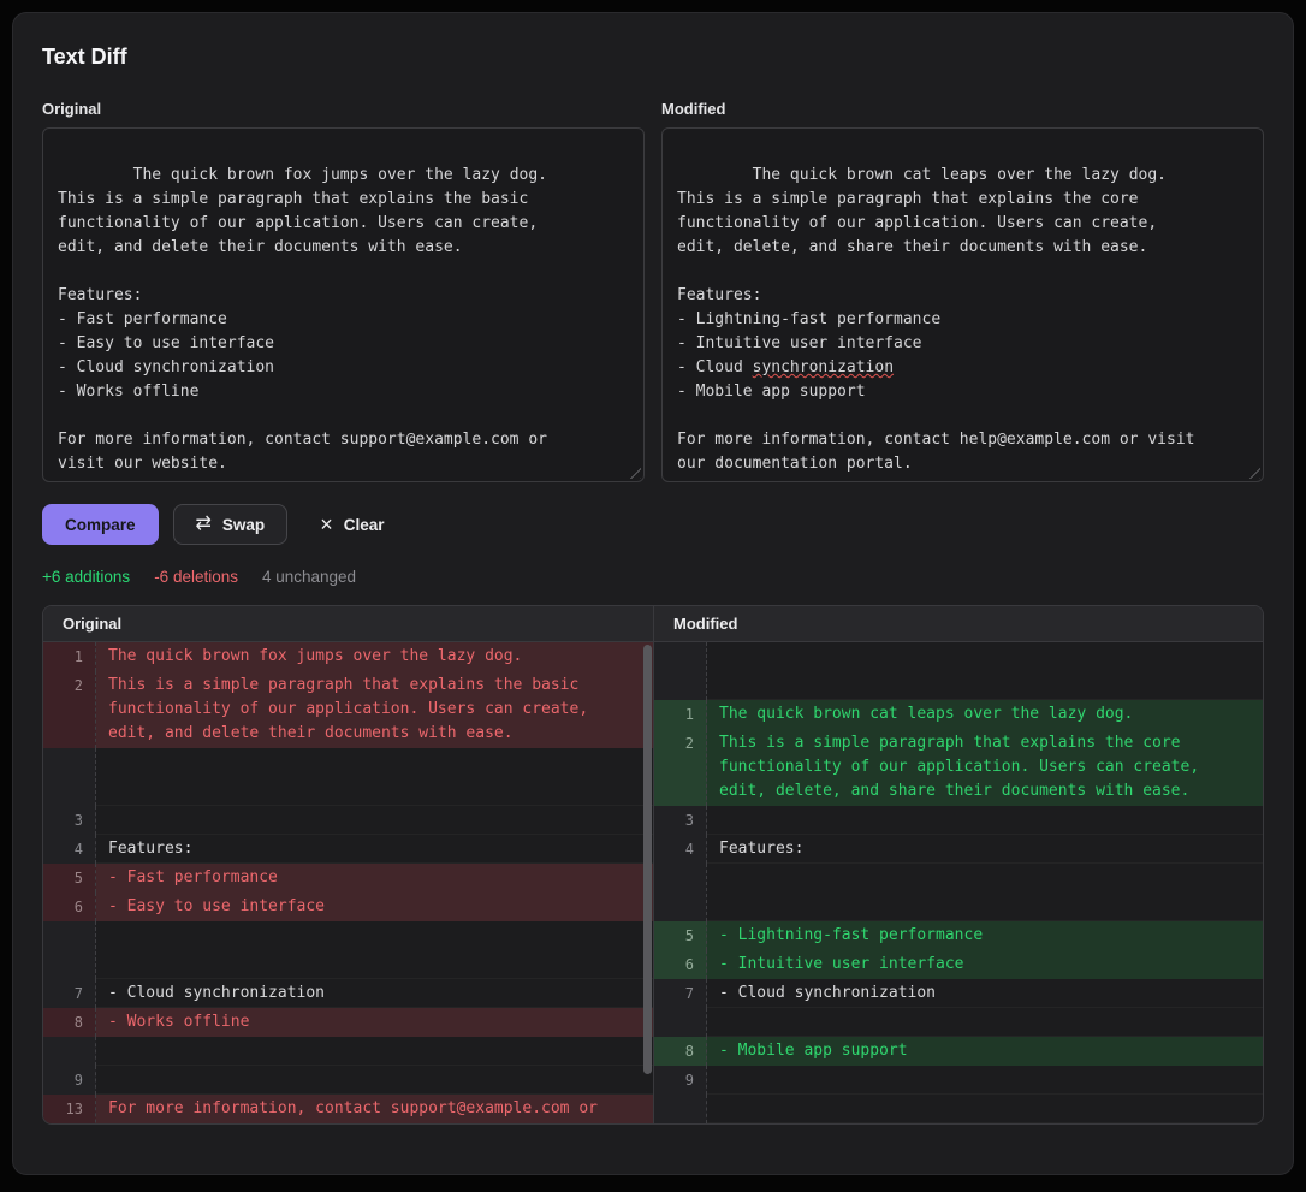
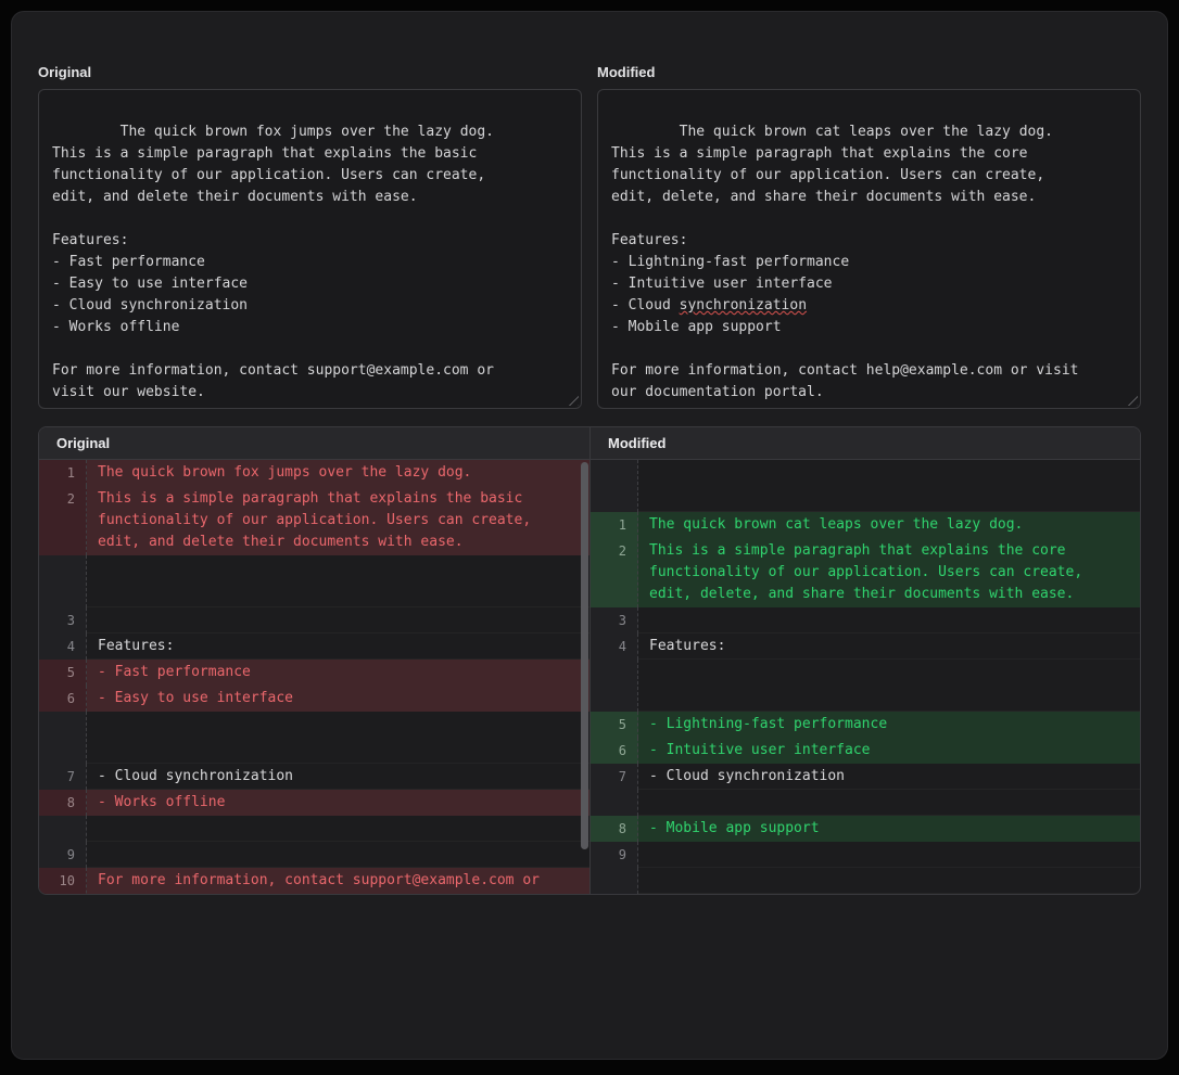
- Text Diff
  Original
  Modified
  The quick brown fox jumps over the lazy dog.
  This is a simple paragraph that explains the basic functionality of our application. Users can create, edit, and delete their documents with ease.
  Features:
  - Fast performance
  - Easy to use interface
  - Cloud synchronization
  - Works offline
  For more information, contact support@example.com or visit our website.
  The quick brown cat leaps over the lazy dog.
  This is a simple paragraph that explains the core functionality of our application. Users can create, edit, delete, and share their documents with ease.
  Features:
  - Lightning-fast performance
  - Intuitive user interface
  - Cloud synchronization
  - Mobile app support
  For more information, contact help@example.com or visit our documentation portal.
- Compare
- ⇄
- Swap
- ×
- Clear
- +6 additions
- -6 deletions
- 4 unchanged
  Original
  Modified
  1
  The quick brown fox jumps over the lazy dog.
  2
  This is a simple paragraph that explains the basic functionality of our application. Users can create, edit, and delete their documents with ease.
  3
  4
  Features:
  5
  - Fast performance
  6
  - Easy to use interface
  7
  - Cloud synchronization
  8
  - Works offline
  9
- 13
+ 10
  For more information, contact support@example.com or
  1
  The quick brown cat leaps over the lazy dog.
  2
  This is a simple paragraph that explains the core functionality of our application. Users can create, edit, delete, and share their documents with ease.
  3
  4
  Features:
  5
  - Lightning-fast performance
  6
  - Intuitive user interface
  7
  - Cloud synchronization
  8
  - Mobile app support
  9
